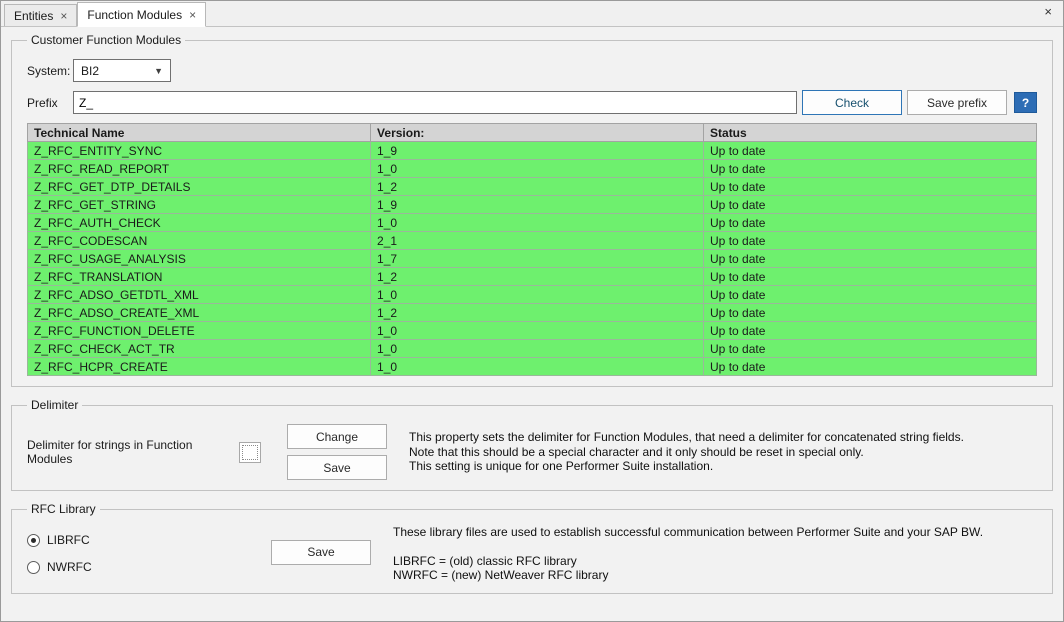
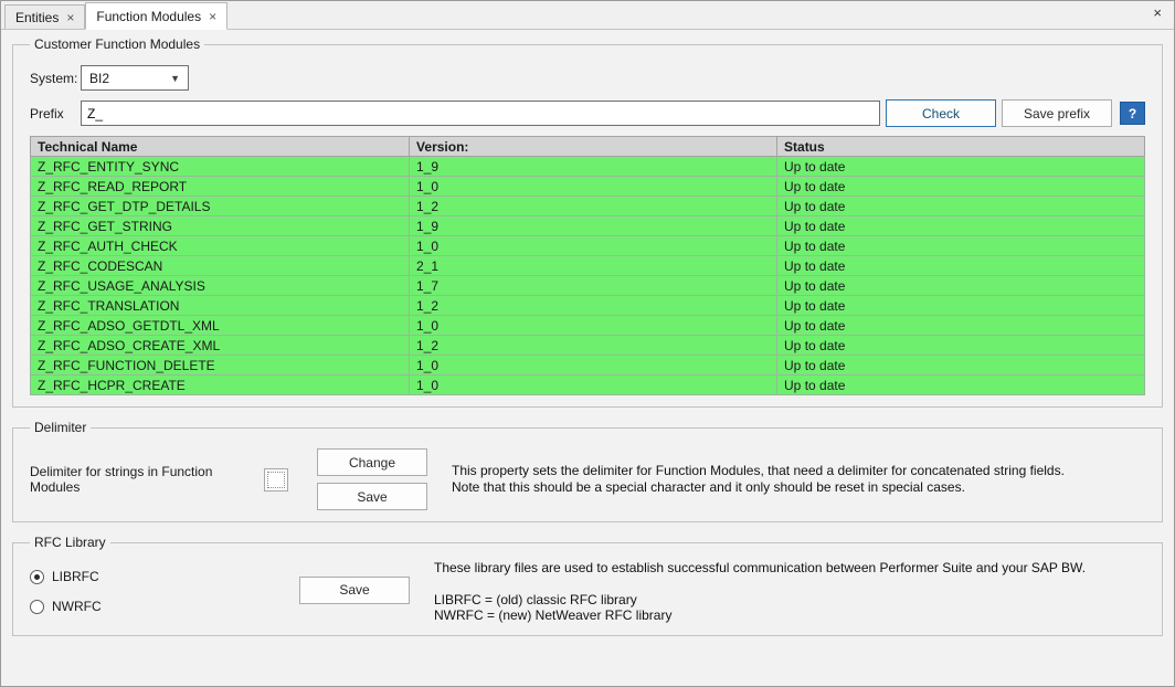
  Entities
  ×
  Function Modules
  ×
  ×
  Customer Function Modules
  System:
  BI2
  ▼
  Prefix
  Z_
  Check
  Save prefix
  ?
  Technical Name	Version:	Status
  Z_RFC_ENTITY_SYNC	1_9	Up to date
  Z_RFC_READ_REPORT	1_0	Up to date
  Z_RFC_GET_DTP_DETAILS	1_2	Up to date
  Z_RFC_GET_STRING	1_9	Up to date
  Z_RFC_AUTH_CHECK	1_0	Up to date
  Z_RFC_CODESCAN	2_1	Up to date
  Z_RFC_USAGE_ANALYSIS	1_7	Up to date
  Z_RFC_TRANSLATION	1_2	Up to date
  Z_RFC_ADSO_GETDTL_XML	1_0	Up to date
  Z_RFC_ADSO_CREATE_XML	1_2	Up to date
  Z_RFC_FUNCTION_DELETE	1_0	Up to date
- Z_RFC_CHECK_ACT_TR	1_0	Up to date
  Z_RFC_HCPR_CREATE	1_0	Up to date
  Delimiter
  Delimiter for strings in Function Modules
  Change
  Save
  This property sets the delimiter for Function Modules, that need a delimiter for concatenated string fields.
- Note that this should be a special character and it only should be reset in special only.
+ Note that this should be a special character and it only should be reset in special cases.
- This setting is unique for one Performer Suite installation.
  RFC Library
  LIBRFC
  NWRFC
  Save
  These library files are used to establish successful communication between Performer Suite and your SAP BW.
  LIBRFC = (old) classic RFC library
  NWRFC = (new) NetWeaver RFC library
